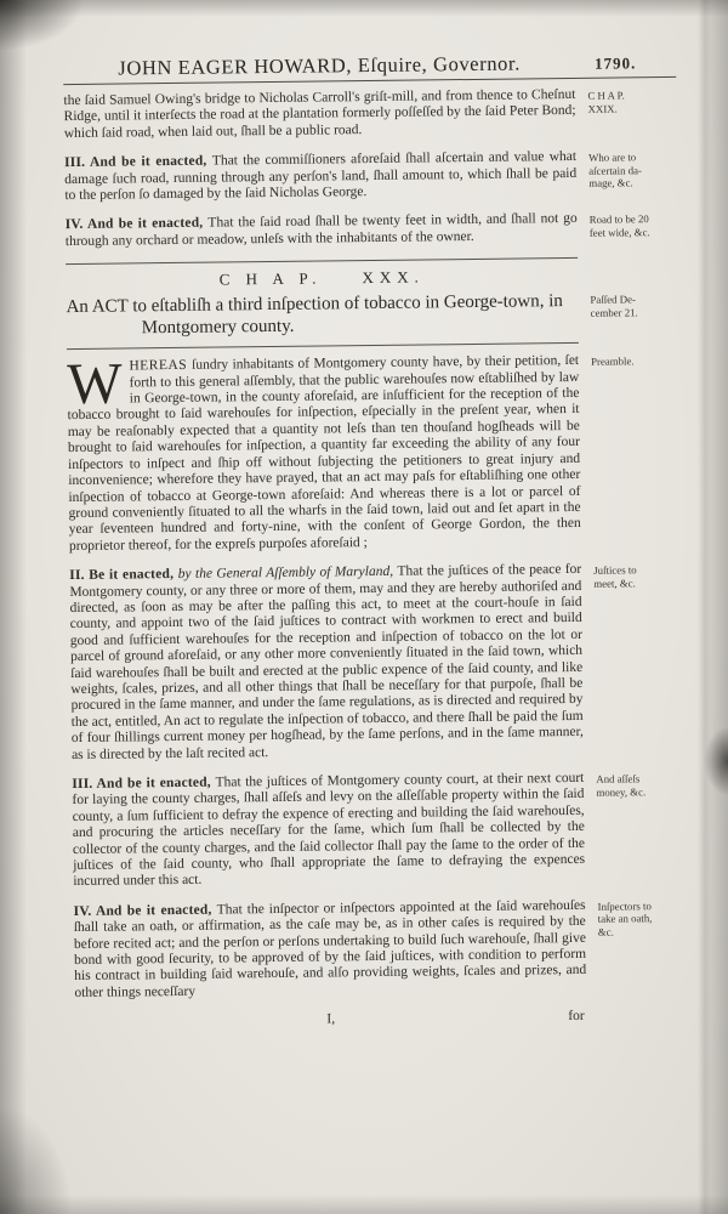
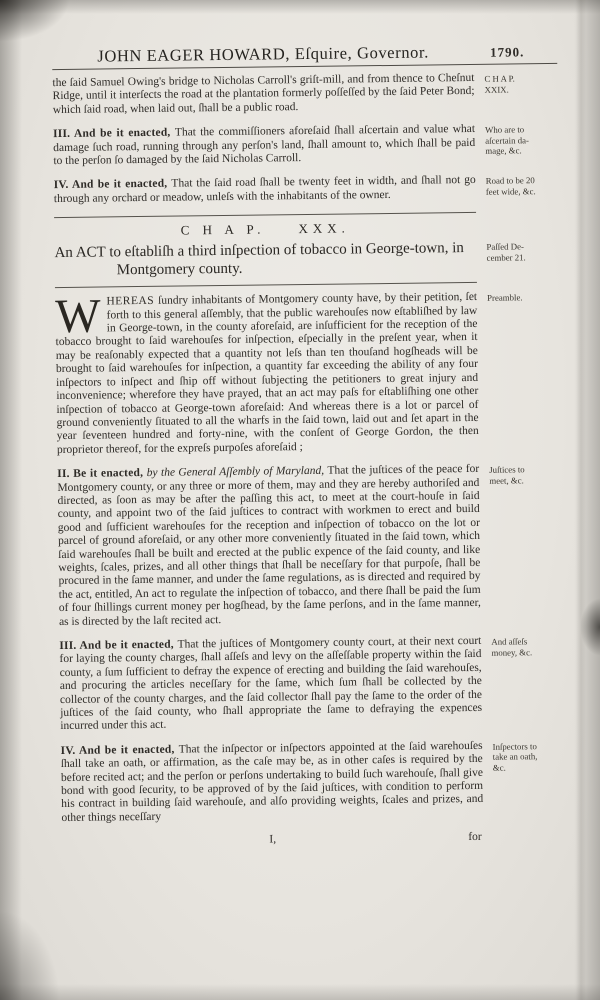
  JOHN EAGER HOWARD, Eſquire, Governor.
  1790.
  the ſaid Samuel Owing's bridge to Nicholas Carroll's griſt-mill, and from thence to Cheſnut Ridge, until it interſects the road at the plantation formerly poſſeſſed by the ſaid Peter Bond; which ſaid road, when laid out, ſhall be a public road.
  C H A P.
  XXIX.
- III. And be it enacted, That the commiſſioners aforeſaid ſhall aſcertain and value what damage ſuch road, running through any perſon's land, ſhall amount to, which ſhall be paid to the perſon ſo damaged by the ſaid Nicholas George.
+ III. And be it enacted, That the commiſſioners aforeſaid ſhall aſcertain and value what damage ſuch road, running through any perſon's land, ſhall amount to, which ſhall be paid to the perſon ſo damaged by the ſaid Nicholas Carroll.
  Who are to
  aſcertain da-
  mage, &c.
  IV. And be it enacted, That the ſaid road ſhall be twenty feet in width, and ſhall not go through any orchard or meadow, unleſs with the inhabitants of the owner.
  Road to be 20
  feet wide, &c.
  C H A P. XXX.
  An ACT to eſtabliſh a third inſpection of tobacco in George-town, in Montgomery county.
  Paſſed De-
  cember 21.
  W
  HEREAS ſundry inhabitants of Montgomery county have, by their petition, ſet forth to this general aſſembly, that the public warehouſes now eſtabliſhed by law in George-town, in the county aforeſaid, are inſufficient for the reception of the tobacco brought to ſaid warehouſes for inſpection, eſpecially in the preſent year, when it may be reaſonably expected that a quantity not leſs than ten thouſand hogſheads will be brought to ſaid warehouſes for inſpection, a quantity far exceeding the ability of any four inſpectors to inſpect and ſhip off without ſubjecting the petitioners to great injury and inconvenience; wherefore they have prayed, that an act may paſs for eſtabliſhing one other inſpection of tobacco at George-town aforeſaid: And whereas there is a lot or parcel of ground conveniently ſituated to all the wharfs in the ſaid town, laid out and ſet apart in the year ſeventeen hundred and forty-nine, with the conſent of George Gordon, the then proprietor thereof, for the expreſs purpoſes aforeſaid ;
  Preamble.
  II. Be it enacted, by the General Aſſembly of Maryland, That the juſtices of the peace for Montgomery county, or any three or more of them, may and they are hereby authoriſed and directed, as ſoon as may be after the paſſing this act, to meet at the court-houſe in ſaid county, and appoint two of the ſaid juſtices to contract with workmen to erect and build good and ſufficient warehouſes for the reception and inſpection of tobacco on the lot or parcel of ground aforeſaid, or any other more conveniently ſituated in the ſaid town, which ſaid warehouſes ſhall be built and erected at the public expence of the ſaid county, and like weights, ſcales, prizes, and all other things that ſhall be neceſſary for that purpoſe, ſhall be procured in the ſame manner, and under the ſame regulations, as is directed and required by the act, entitled, An act to regulate the inſpection of tobacco, and there ſhall be paid the ſum of four ſhillings current money per hogſhead, by the ſame perſons, and in the ſame manner, as is directed by the laſt recited act.
  Juſtices to
  meet, &c.
  III. And be it enacted, That the juſtices of Montgomery county court, at their next court for laying the county charges, ſhall aſſeſs and levy on the aſſeſſable property within the ſaid county, a ſum ſufficient to defray the expence of erecting and building the ſaid warehouſes, and procuring the articles neceſſary for the ſame, which ſum ſhall be collected by the collector of the county charges, and the ſaid collector ſhall pay the ſame to the order of the juſtices of the ſaid county, who ſhall appropriate the ſame to defraying the expences incurred under this act.
  And aſſeſs
  money, &c.
  IV. And be it enacted, That the inſpector or inſpectors appointed at the ſaid warehouſes ſhall take an oath, or affirmation, as the caſe may be, as in other caſes is required by the before recited act; and the perſon or perſons undertaking to build ſuch warehouſe, ſhall give bond with good ſecurity, to be approved of by the ſaid juſtices, with condition to perform his contract in building ſaid warehouſe, and alſo providing weights, ſcales and prizes, and other things neceſſary
  Inſpectors to
  take an oath,
  &c.
  I,
  for
